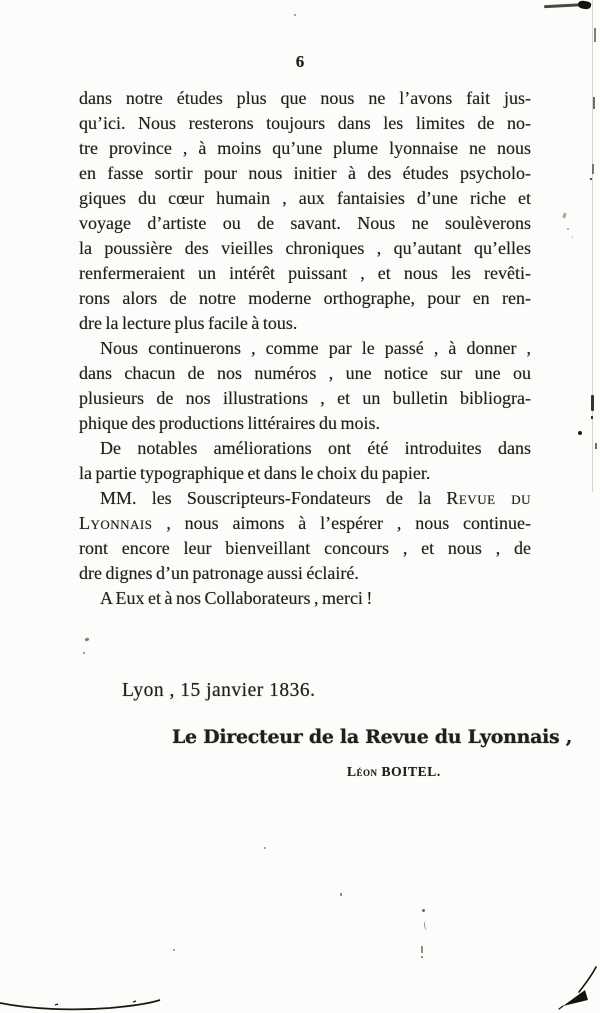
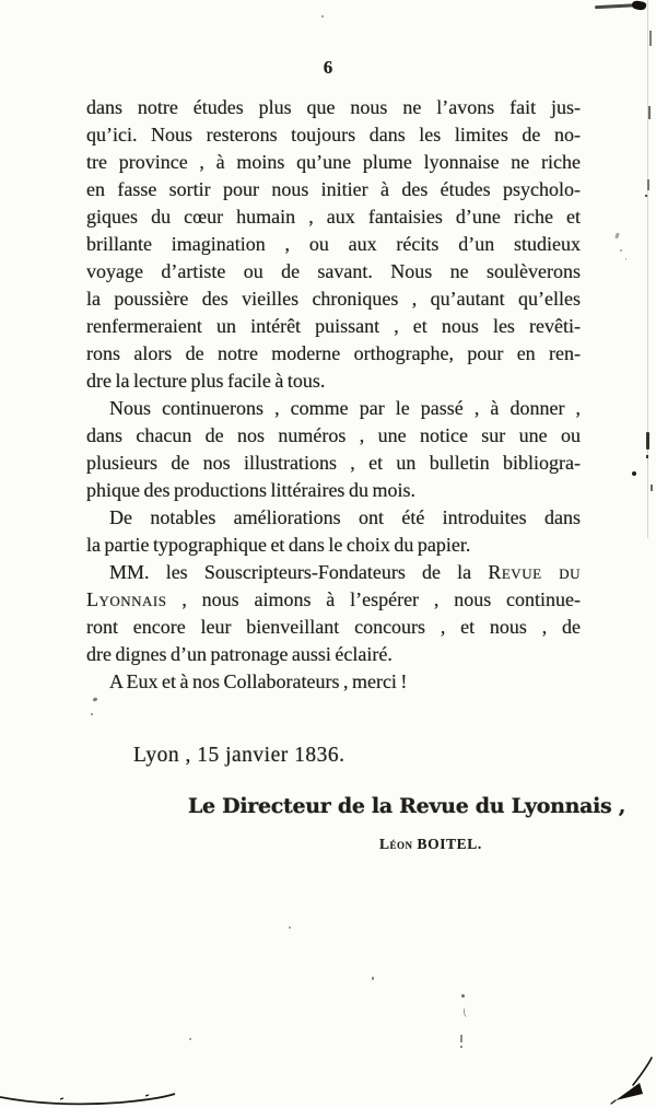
  6
  dans notre études plus que nous ne l’avons fait jus-
  qu’ici. Nous resterons toujours dans les limites de no-
- tre province , à moins qu’une plume lyonnaise ne nous
+ tre province , à moins qu’une plume lyonnaise ne riche
  en fasse sortir pour nous initier à des études psycholo-
  giques du cœur humain , aux fantaisies d’une riche et
+ brillante imagination , ou aux récits d’un studieux
  voyage d’artiste ou de savant. Nous ne soulèverons
  la poussière des vieilles chroniques , qu’autant qu’elles
  renfermeraient un intérêt puissant , et nous les revêti-
  rons alors de notre moderne orthographe, pour en ren-
  dre la lecture plus facile à tous.
  Nous continuerons , comme par le passé , à donner ,
  dans chacun de nos numéros , une notice sur une ou
  plusieurs de nos illustrations , et un bulletin bibliogra-
  phique des productions littéraires du mois.
  De notables améliorations ont été introduites dans
  la partie typographique et dans le choix du papier.
  MM. les Souscripteurs-Fondateurs de la Revue du
  Lyonnais , nous aimons à l’espérer , nous continue-
  ront encore leur bienveillant concours , et nous , de
  dre dignes d’un patronage aussi éclairé.
  A Eux et à nos Collaborateurs , merci !
  Lyon , 15 janvier 1836.
  Le Directeur de la Revue du Lyonnais ,
  Léon BOITEL.
